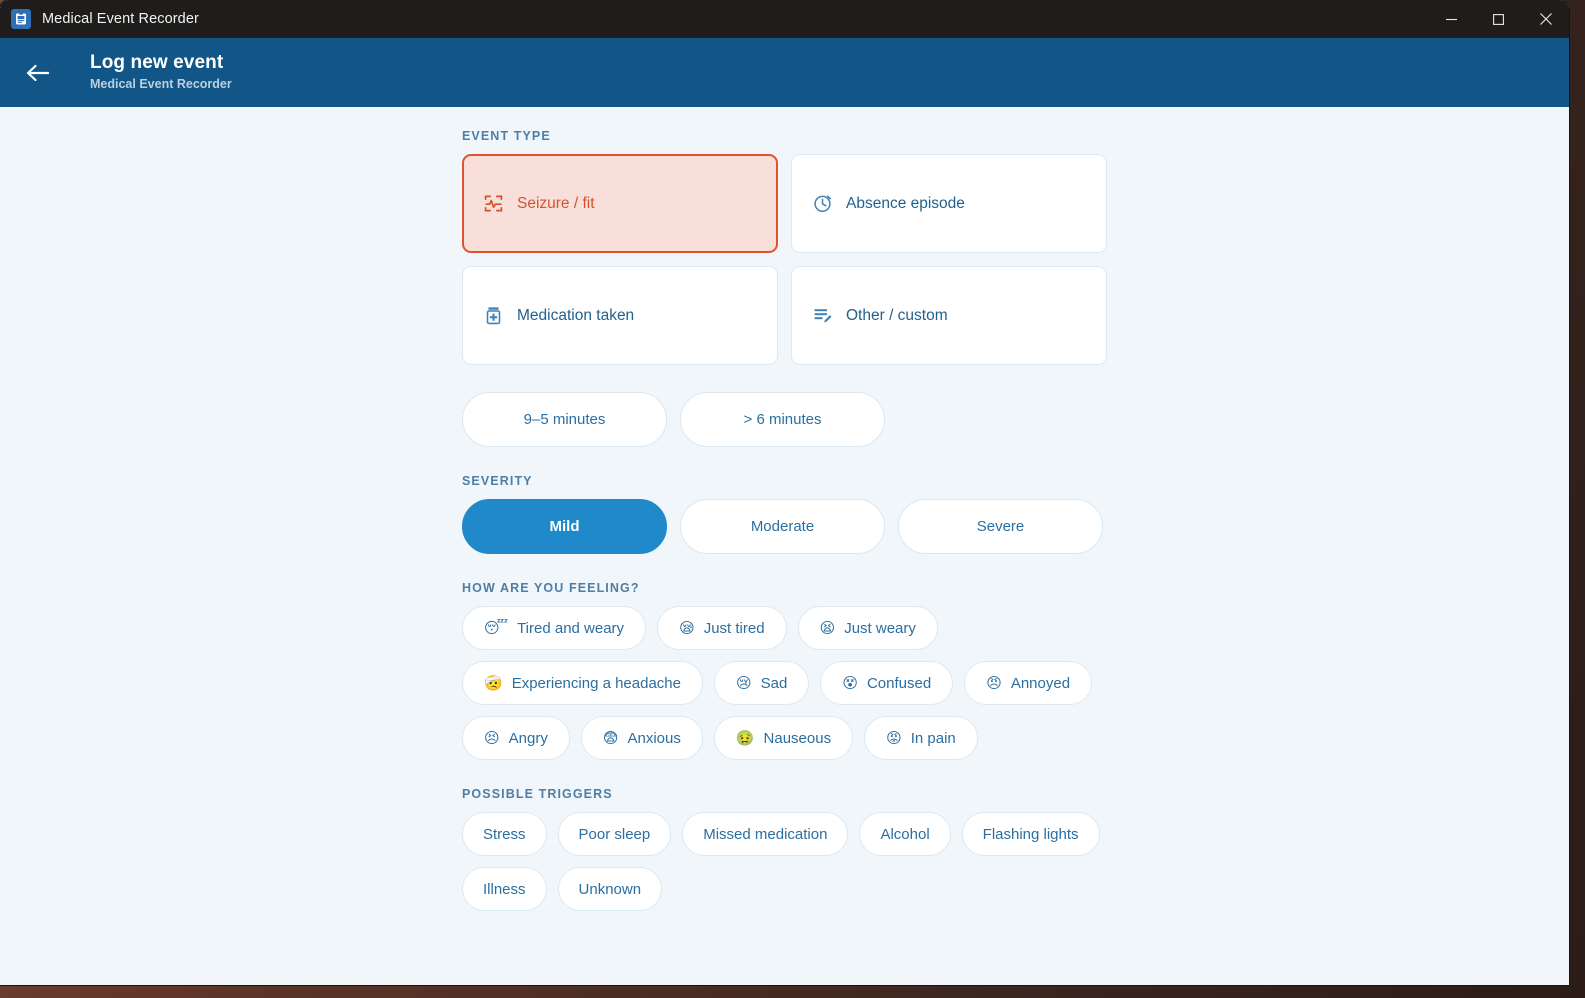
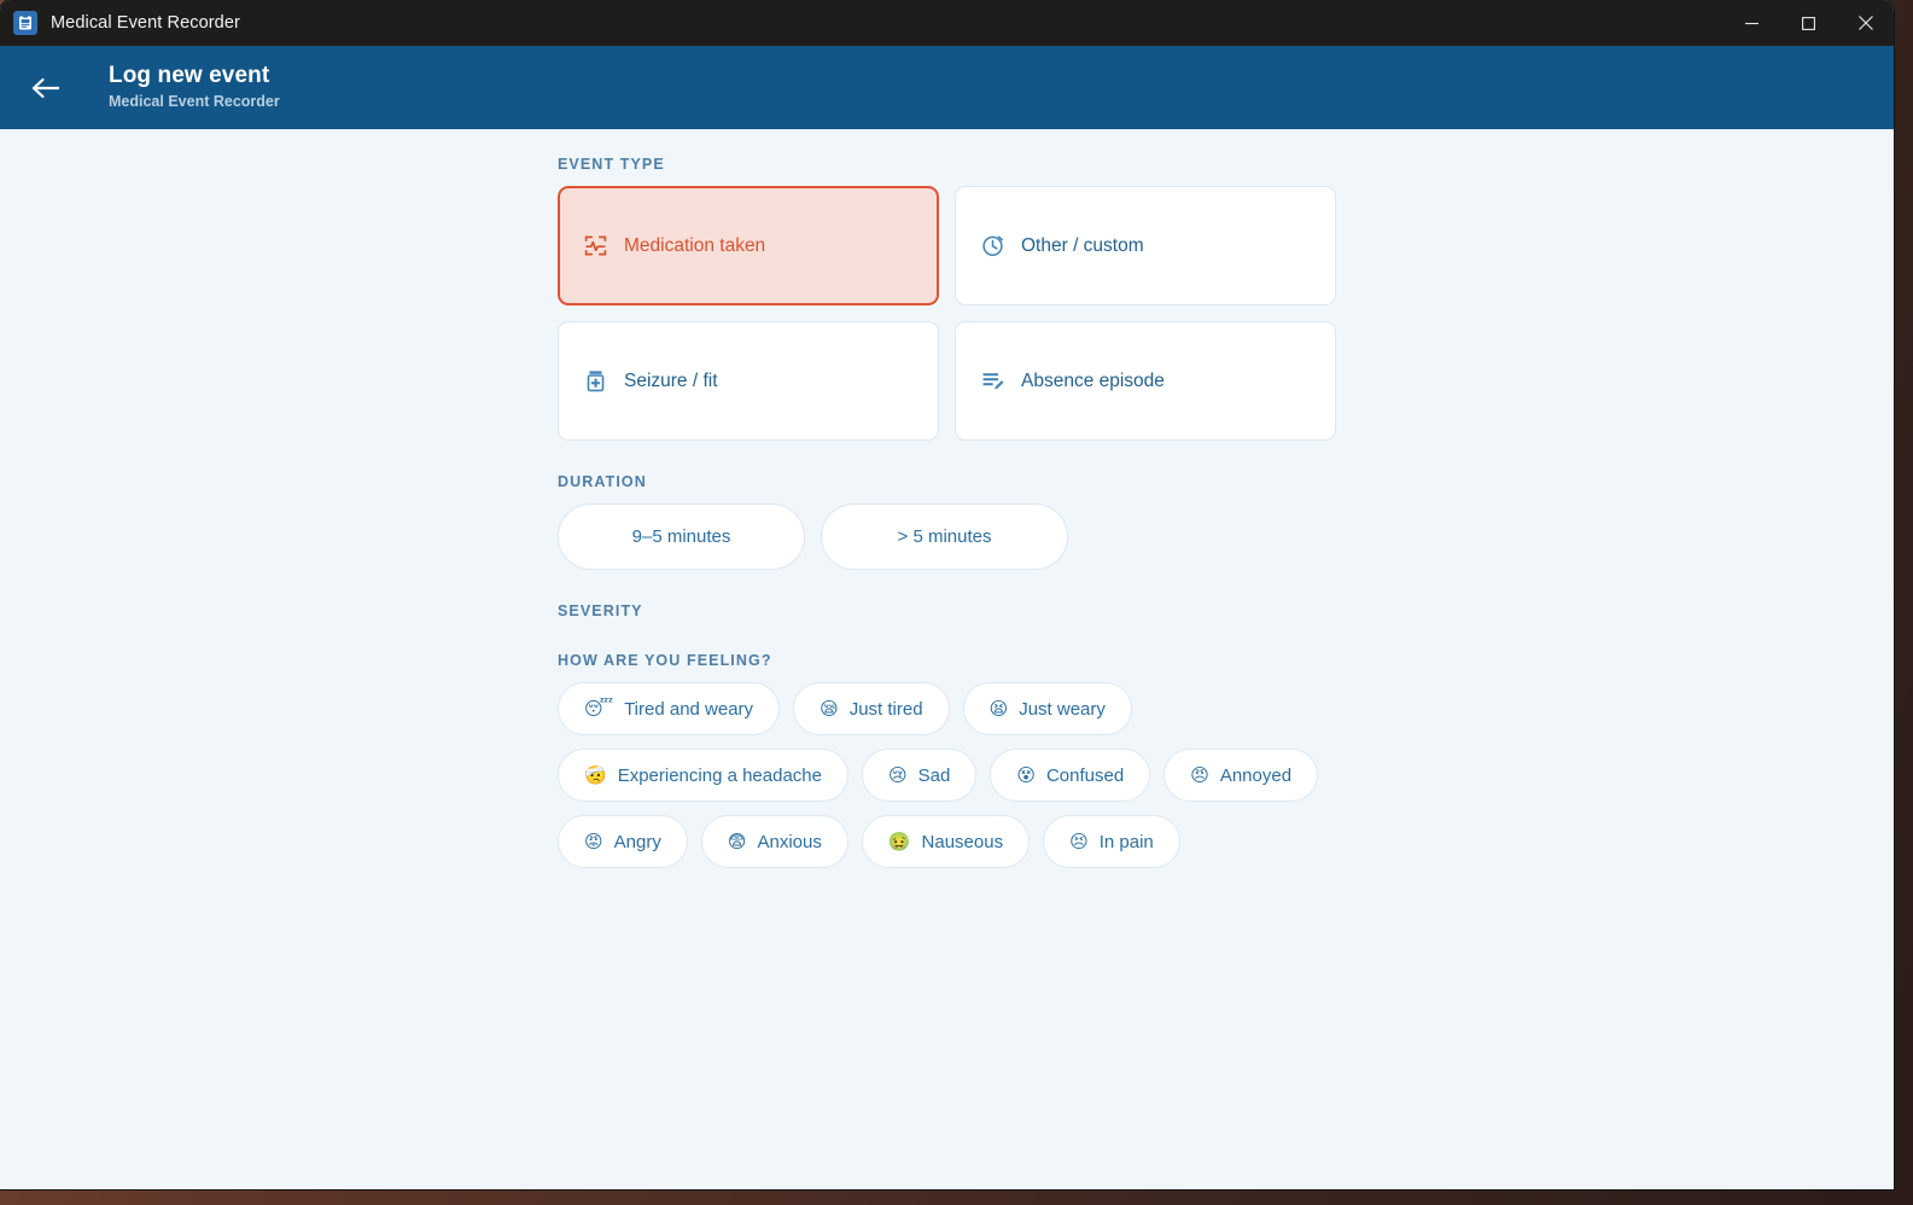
  Medical Event Recorder
  Log new event
  Medical Event Recorder
  EVENT TYPE
- Seizure / fit
+ Medication taken
- Absence episode
+ Other / custom
- Medication taken
+ Seizure / fit
- Other / custom
+ Absence episode
+ DURATION
  9–5 minutes
- > 6 minutes
+ > 5 minutes
  SEVERITY
- Mild
- Moderate
- Severe
  HOW ARE YOU FEELING?
  😴
  Tired and weary
  😪
  Just tired
  😫
  Just weary
  🤕
  Experiencing a headache
  😢
  Sad
  😵
  Confused
  😠
  Annoyed
- 😣
+ 😡
  Angry
  😨
  Anxious
  🤢
  Nauseous
- 😡
+ 😣
  In pain
- POSSIBLE TRIGGERS
- Stress
- Poor sleep
- Missed medication
- Alcohol
- Flashing lights
- Illness
- Unknown
